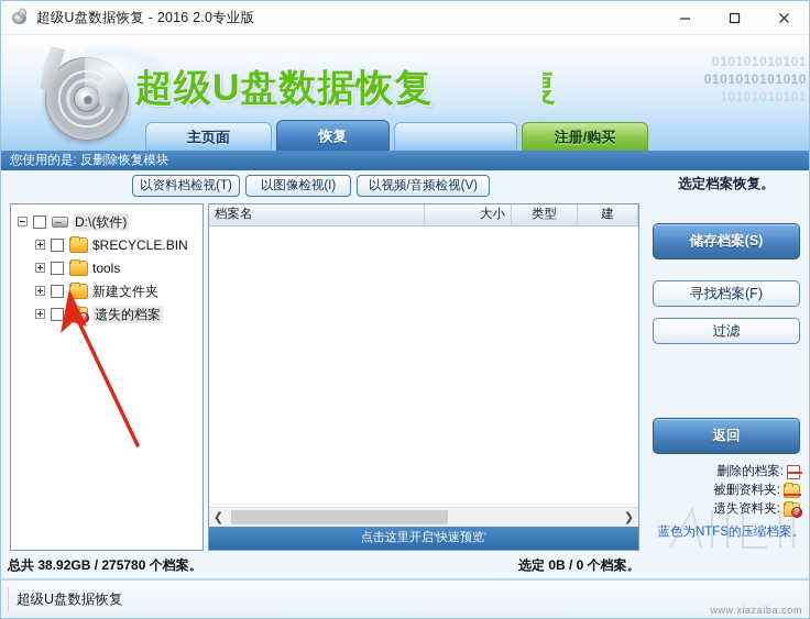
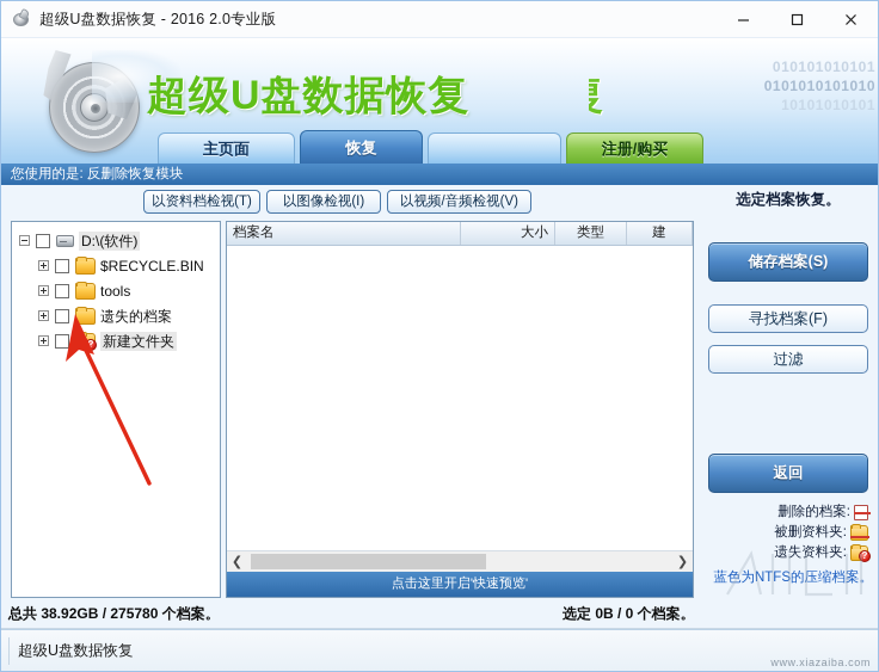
  超级U盘数据恢复 - 2016 2.0专业版
  010101010101
  0101010101010
  10101010101
  超级U盘数据恢复
  主页面
  恢复
  注册/购买
  您使用的是: 反删除恢复模块
  以资料档检视(T)
  以图像检视(I)
  以视频/音频检视(V)
  D:\(软件)
  $RECYCLE.BIN
  tools
- 新建文件夹
+ 遗失的档案
  ?
- 遗失的档案
+ 新建文件夹
  档案名
  大小
  类型
  建
  ❮
  ❯
  点击这里开启'快速预览'
  选定档案恢复。
  储存档案(S)
  寻找档案(F)
  过滤
  返回
  删除的档案:
  被删资料夹:
  遗失资料夹:
  ?
  蓝色为NTFS的压缩档案。
  总共 38.92GB / 275780 个档案。
  选定 0B / 0 个档案。
  超级U盘数据恢复
  www.xiazaiba.com
